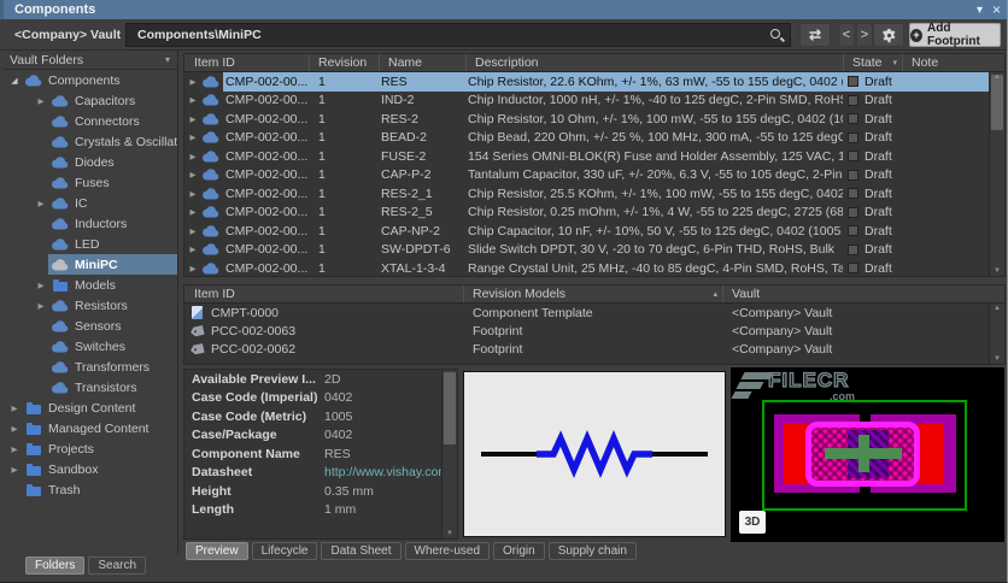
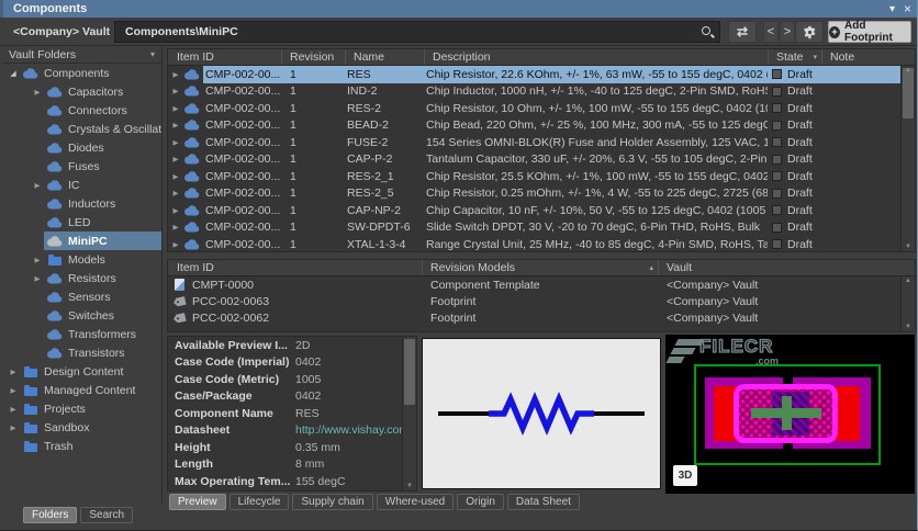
  Components
  ▾
  ×
  <Company> Vault
  Components\MiniPC
  ⇄
  <
  >
  +
  Add Footprint
  Vault Folders
  ▾
  Components
  Capacitors
  Connectors
  Crystals & Oscillat
  Diodes
  Fuses
  IC
  Inductors
  LED
  MiniPC
  Models
  Resistors
  Sensors
  Switches
  Transformers
  Transistors
  Design Content
  Managed Content
  Projects
  Sandbox
  Trash
  Folders
  Search
  Item ID
  Revision
  Name
  Description
  State
  Note
  CMP-002-00...
  1
  RES
  Chip Resistor, 22.6 KOhm, +/- 1%, 63 mW, -55 to 155 degC, 0402
  Draft
  CMP-002-00...
  1
  IND-2
  Chip Inductor, 1000 nH, +/- 1%, -40 to 125 degC, 2-Pin SMD, RoH
  Draft
  CMP-002-00...
  1
  RES-2
  Chip Resistor, 10 Ohm, +/- 1%, 100 mW, -55 to 155 degC, 0402 (1
  Draft
  CMP-002-00...
  1
  BEAD-2
  Chip Bead, 220 Ohm, +/- 25 %, 100 MHz, 300 mA, -55 to 125 degC
  Draft
  CMP-002-00...
  1
  FUSE-2
  154 Series OMNI-BLOK(R) Fuse and Holder Assembly, 125 VAC, 1
  Draft
  CMP-002-00...
  1
  CAP-P-2
  Tantalum Capacitor, 330 uF, +/- 20%, 6.3 V, -55 to 105 degC, 2-Pin
  Draft
  CMP-002-00...
  1
  RES-2_1
  Chip Resistor, 25.5 KOhm, +/- 1%, 100 mW, -55 to 155 degC, 0402
  Draft
  CMP-002-00...
  1
  RES-2_5
  Chip Resistor, 0.25 mOhm, +/- 1%, 4 W, -55 to 225 degC, 2725 (68
  Draft
  CMP-002-00...
  1
  CAP-NP-2
  Chip Capacitor, 10 nF, +/- 10%, 50 V, -55 to 125 degC, 0402 (1005
  Draft
  CMP-002-00...
  1
  SW-DPDT-6
  Slide Switch DPDT, 30 V, -20 to 70 degC, 6-Pin THD, RoHS, Bulk
  Draft
  CMP-002-00...
  1
  XTAL-1-3-4
  Range Crystal Unit, 25 MHz, -40 to 85 degC, 4-Pin SMD, RoHS, Ta
  Draft
  Item ID
  Revision Models
  Vault
  CMPT-0000
  Component Template
  <Company> Vault
  PCC-002-0063
  Footprint
  <Company> Vault
  PCC-002-0062
  Footprint
  <Company> Vault
  Available Preview I...
  2D
  Case Code (Imperial)
  0402
  Case Code (Metric)
  1005
  Case/Package
  0402
  Component Name
  RES
  Datasheet
  http://www.vishay.co
  Height
  0.35 mm
  Length
- 1 mm
+ 8 mm
+ Max Operating Tem...
+ 155 degC
  FILECR
  .com
  3D
  Preview
  Lifecycle
- Data Sheet
+ Supply chain
  Where-used
  Origin
- Supply chain
+ Data Sheet
